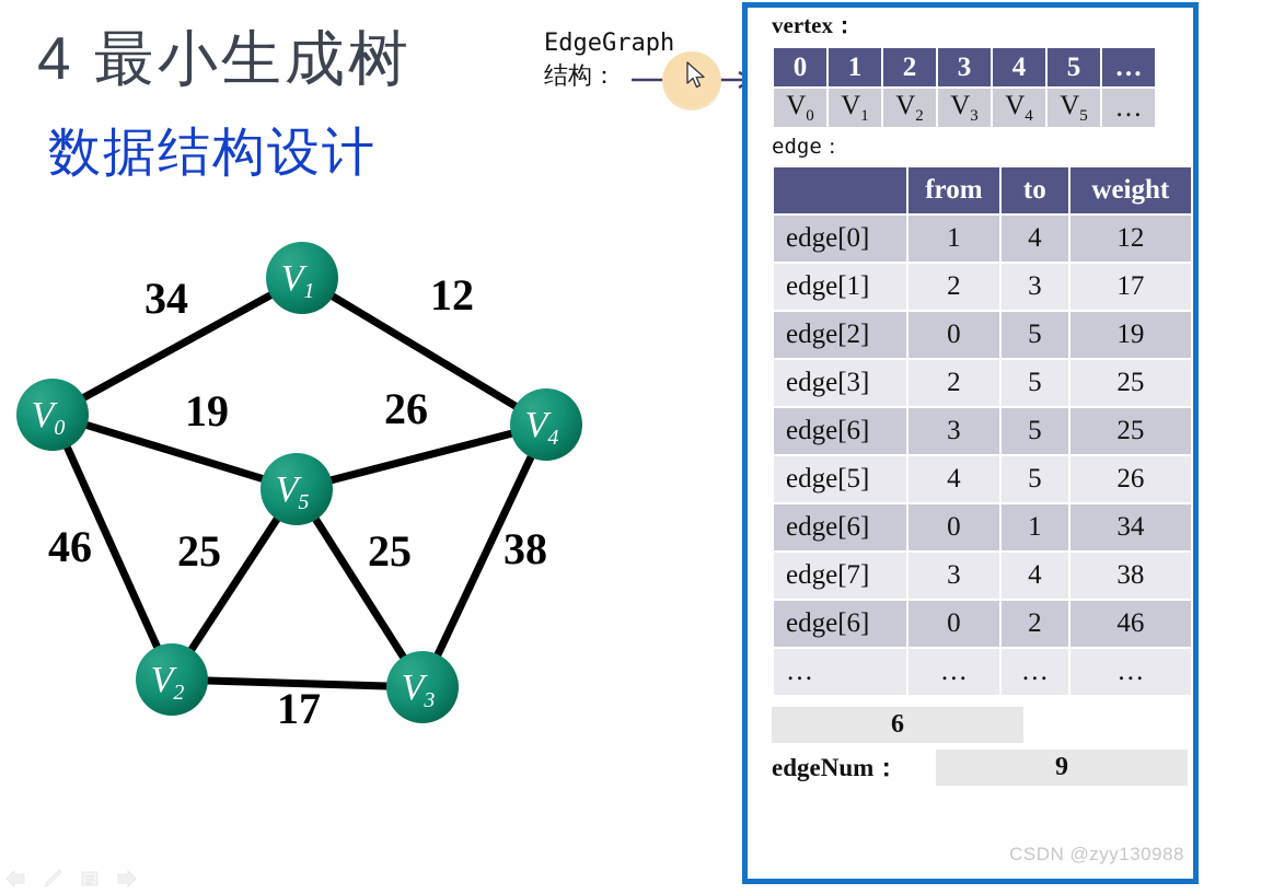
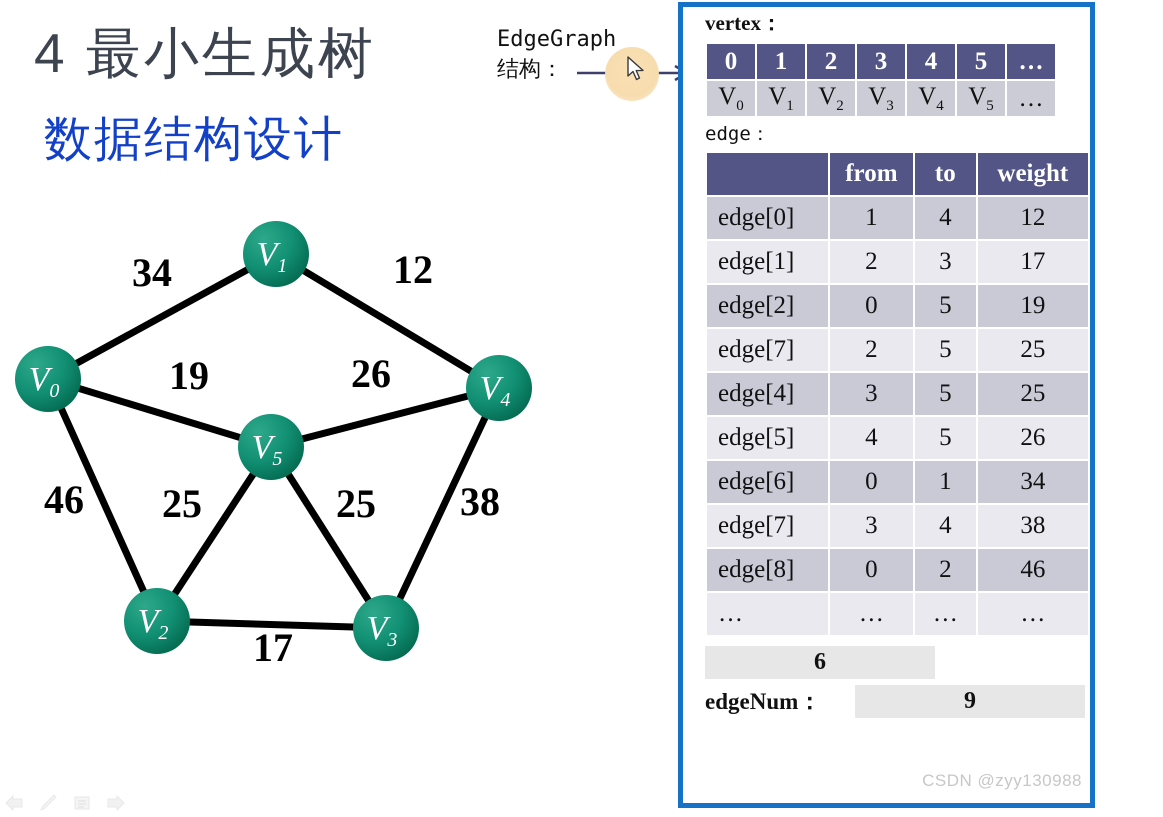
  4 最小生成树
  数据结构设计
  EdgeGraph
  结构：
  34
  12
  19
  26
  46
  25
  25
  38
  17
  V0
  V1
  V2
  V3
  V4
  V5
  vertex：
  0	1	2	3	4	5	…
  V0	V1	V2	V3	V4	V5	…
  edge：
  	from	to	weight
  edge[0]	1	4	12
  edge[1]	2	3	17
  edge[2]	0	5	19
- edge[3]	2	5	25
+ edge[7]	2	5	25
- edge[6]	3	5	25
+ edge[4]	3	5	25
  edge[5]	4	5	26
  edge[6]	0	1	34
  edge[7]	3	4	38
- edge[6]	0	2	46
+ edge[8]	0	2	46
  …	…	…	…
  6
  edgeNum：
  9
  CSDN @zyy130988
